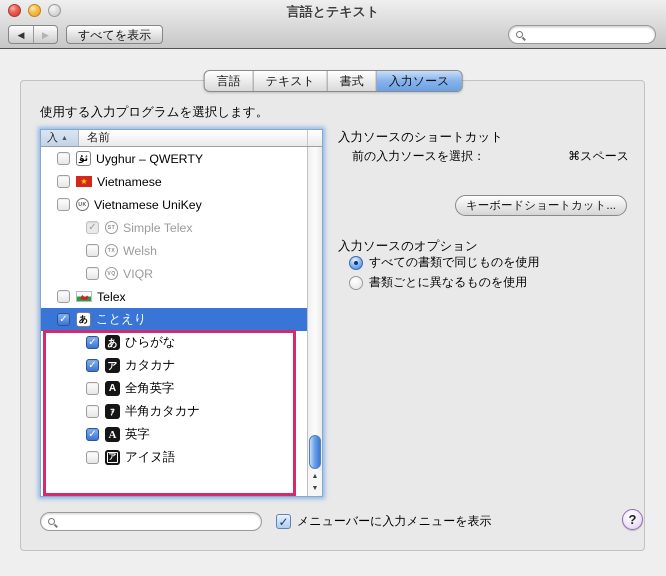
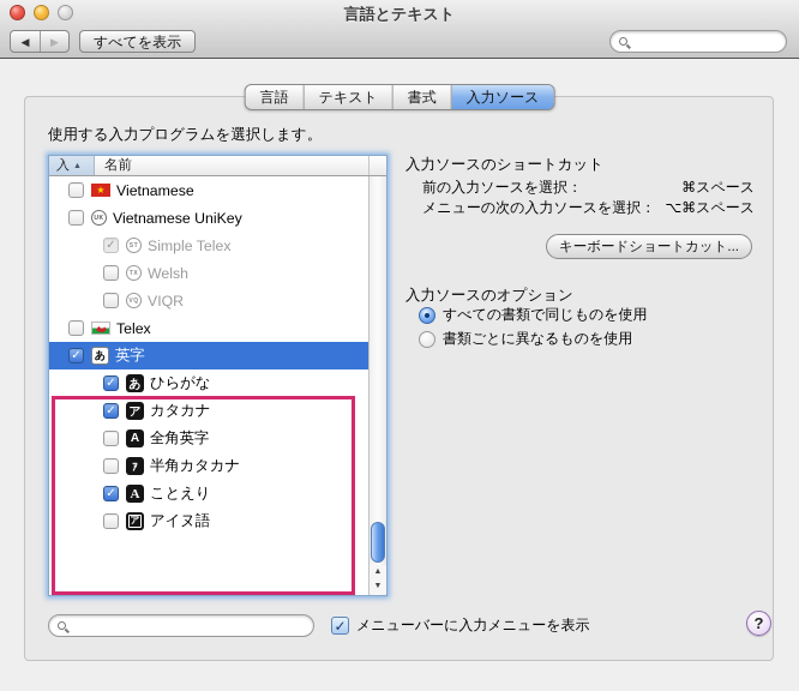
  言語とテキスト
  ◀
  ▶
  すべてを表示
  言語
  テキスト
  書式
  入力ソース
  使用する入力プログラムを選択します。
  入
  名前
- ئۇ
- Uyghur – QWERTY
  ★
  Vietnamese
  Vietnamese UniKey
  ✓
  Simple Telex
  Welsh
  VIQR
  Telex
  ✓
  あ
- ことえり
+ 英字
  ✓
  あ
  ひらがな
  ✓
  ア
  カタカナ
  A
  全角英字
  ｱ
  半角カタカナ
  ✓
  A
- 英字
+ ことえり
  ア
  アイヌ語
  入力ソースのショートカット
  前の入力ソースを選択：
  ⌘スペース
+ メニューの次の入力ソースを選択：
+ ⌥⌘スペース
  キーボードショートカット...
  入力ソースのオプション
  すべての書類で同じものを使用
  書類ごとに異なるものを使用
  ✓
  メニューバーに入力メニューを表示
  ?
